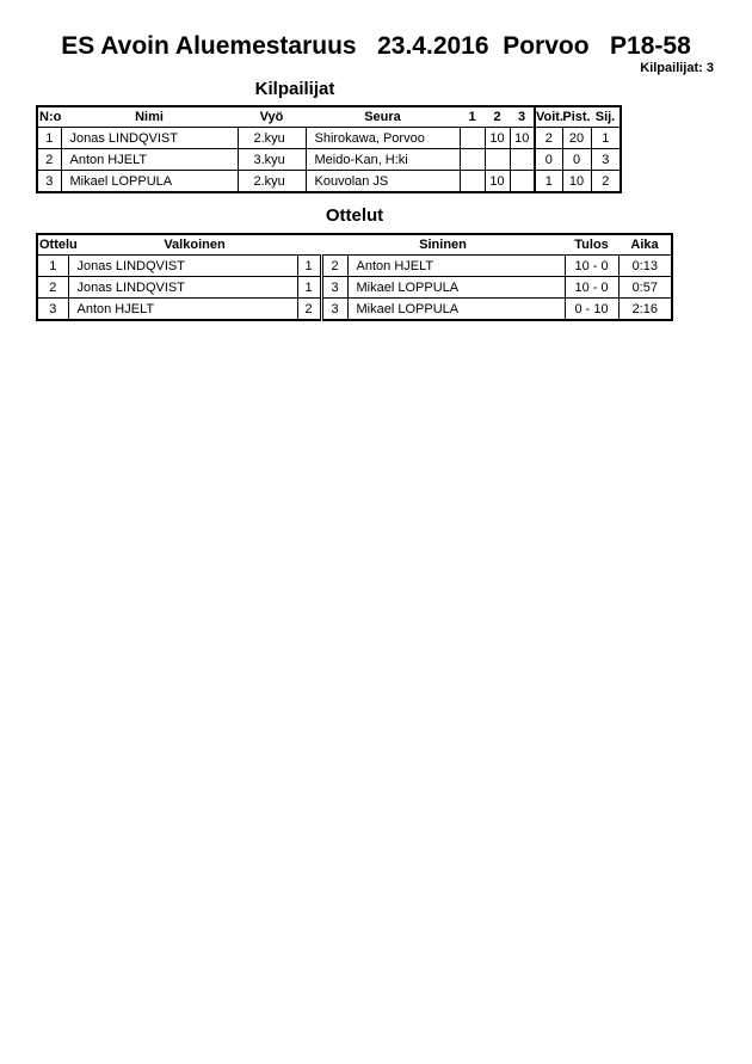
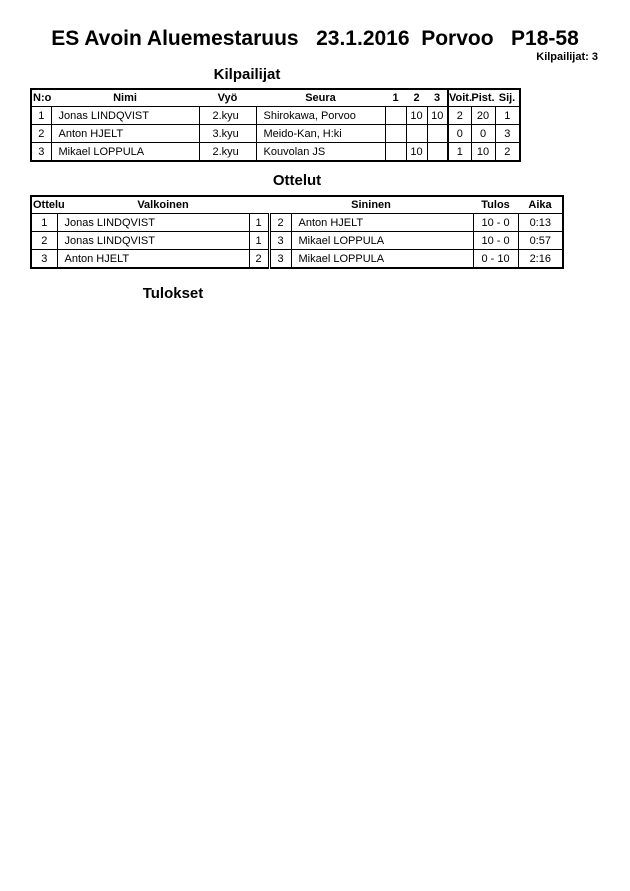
- ES Avoin Aluemestaruus 23.4.2016 Porvoo P18-58
+ ES Avoin Aluemestaruus 23.1.2016 Porvoo P18-58
  Kilpailijat: 3
  Kilpailijat
  N:o	Nimi	Vyö	Seura	1	2	3	Voit.	Pist.	Sij.
  1	Jonas LINDQVIST	2.kyu	Shirokawa, Porvoo		10	10	2	20	1
  2	Anton HJELT	3.kyu	Meido-Kan, H:ki				0	0	3
  3	Mikael LOPPULA	2.kyu	Kouvolan JS		10		1	10	2
  Ottelut
  Ottelu	Valkoinen	Sininen	Tulos	Aika
  1	Jonas LINDQVIST	1	2	Anton HJELT	10 - 0	0:13
  2	Jonas LINDQVIST	1	3	Mikael LOPPULA	10 - 0	0:57
  3	Anton HJELT	2	3	Mikael LOPPULA	0 - 10	2:16
+ Tulokset
